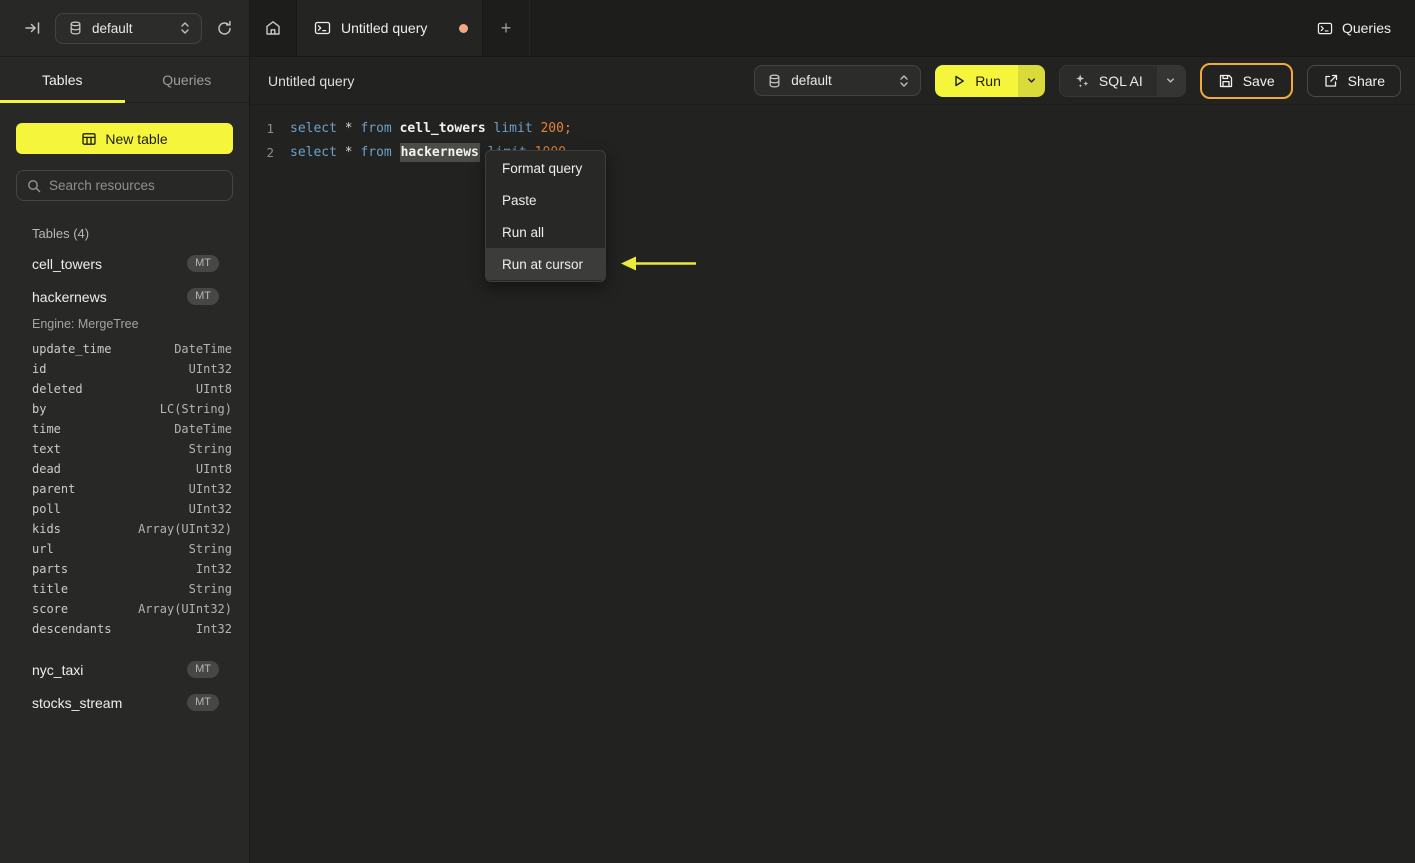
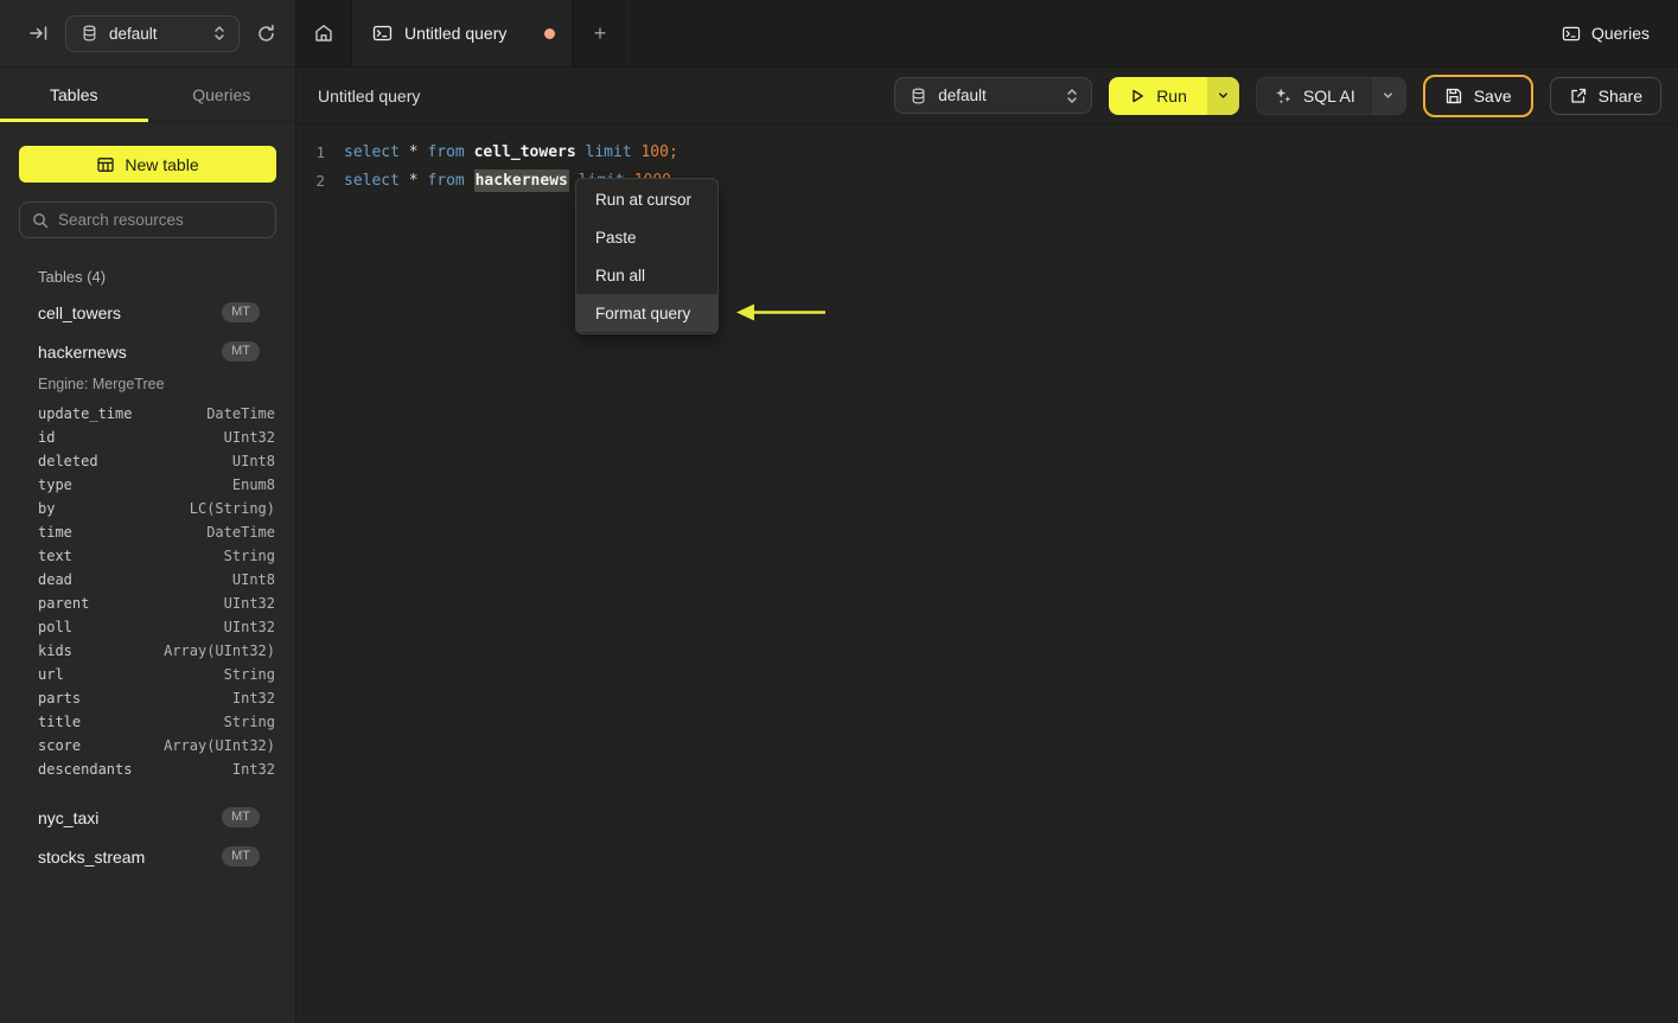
  default
  Untitled query
  +
  Queries
  Tables
  Queries
  New table
  Search resources
  Tables (4)
  cell_towers
  MT
  hackernews
  MT
  Engine: MergeTree
  update_time
  DateTime
  id
  UInt32
  deleted
  UInt8
+ type
+ Enum8
  by
  LC(String)
  time
  DateTime
  text
  String
  dead
  UInt8
  parent
  UInt32
  poll
  UInt32
  kids
  Array(UInt32)
  url
  String
  parts
  Int32
  title
  String
  score
  Array(UInt32)
  descendants
  Int32
  nyc_taxi
  MT
  stocks_stream
  MT
  Untitled query
  default
  Run
  SQL AI
  Save
  Share
  1
- select * from cell_towers limit 200;
+ select * from cell_towers limit 100;
  2
  select * from hackernews
- Format query
+ Run at cursor
  Paste
  Run all
- Run at cursor
+ Format query
